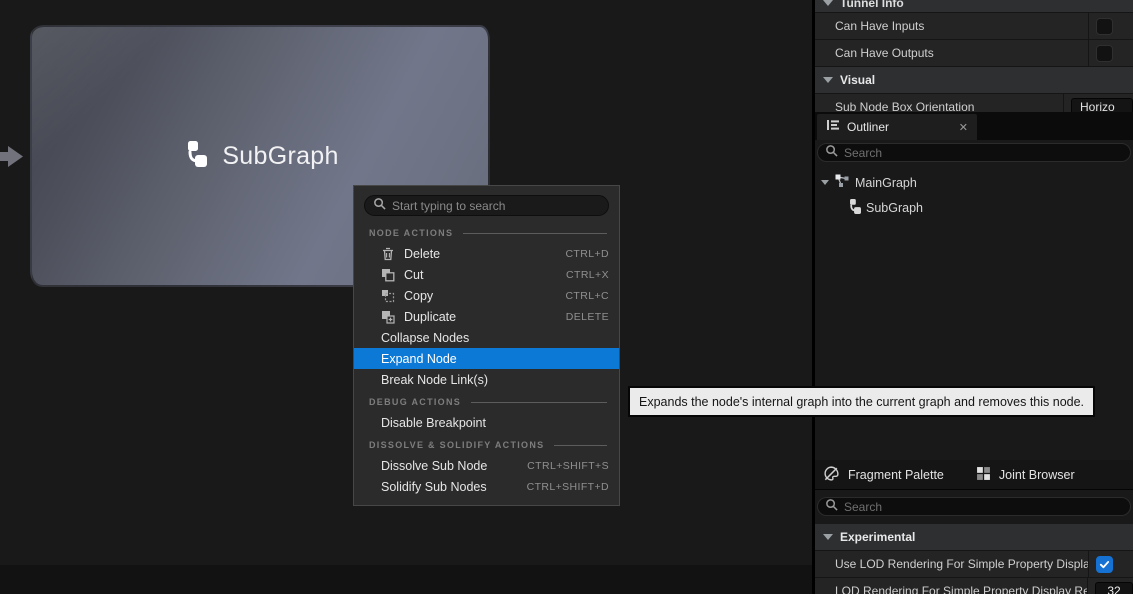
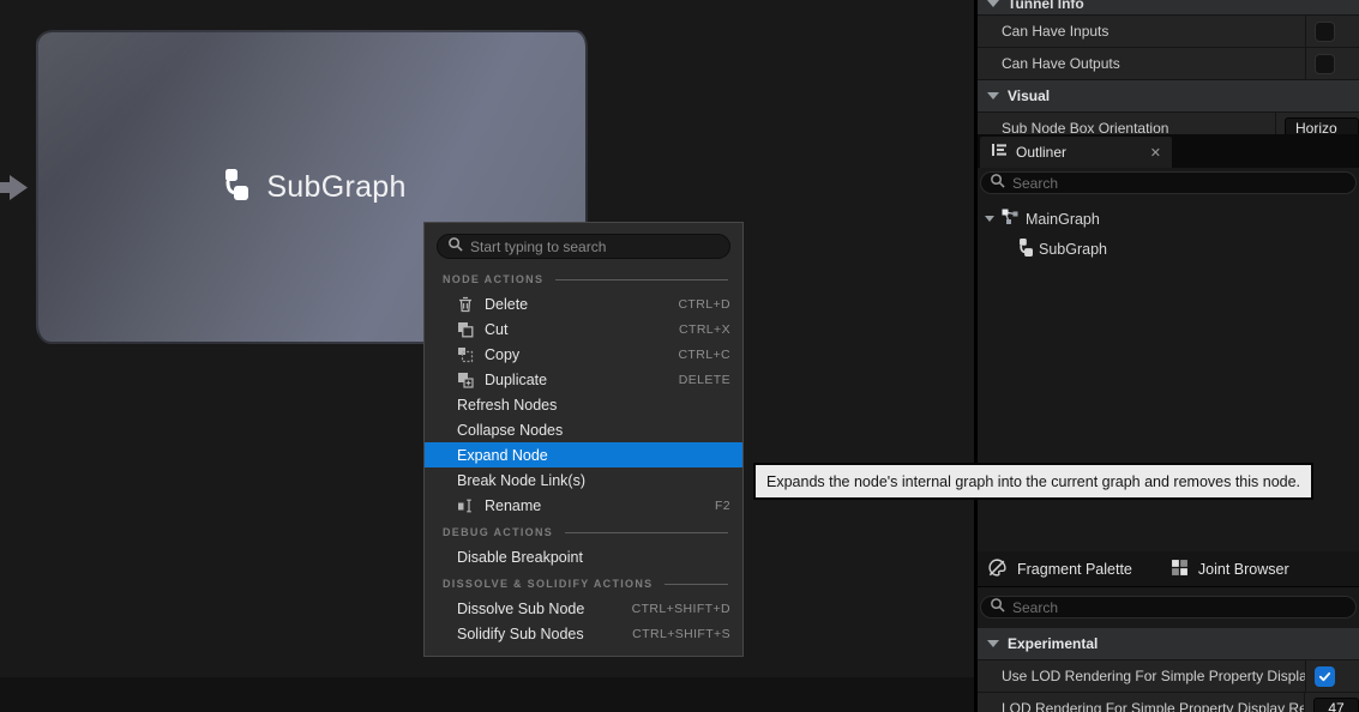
  SubGraph
  Start typing to search
  NODE ACTIONS
  Delete
  CTRL+D
  Cut
  CTRL+X
  Copy
  CTRL+C
  Duplicate
  DELETE
+ Refresh Nodes
  Collapse Nodes
  Expand Node
  Break Node Link(s)
+ Rename
+ F2
  DEBUG ACTIONS
  Disable Breakpoint
  DISSOLVE & SOLIDIFY ACTIONS
  Dissolve Sub Node
- CTRL+SHIFT+S
+ CTRL+SHIFT+D
  Solidify Sub Nodes
- CTRL+SHIFT+D
+ CTRL+SHIFT+S
  Expands the node's internal graph into the current graph and removes this node.
  Tunnel Info
  Can Have Inputs
  Can Have Outputs
  Visual
  Sub Node Box Orientation
  Horizo
  Outliner
  ✕
  Search
  MainGraph
  SubGraph
  Fragment Palette
  Joint Browser
  Search
  Experimental
  Use LOD Rendering For Simple Property Displa
  LOD Rendering For Simple Property Display Re
- 32
+ 47
